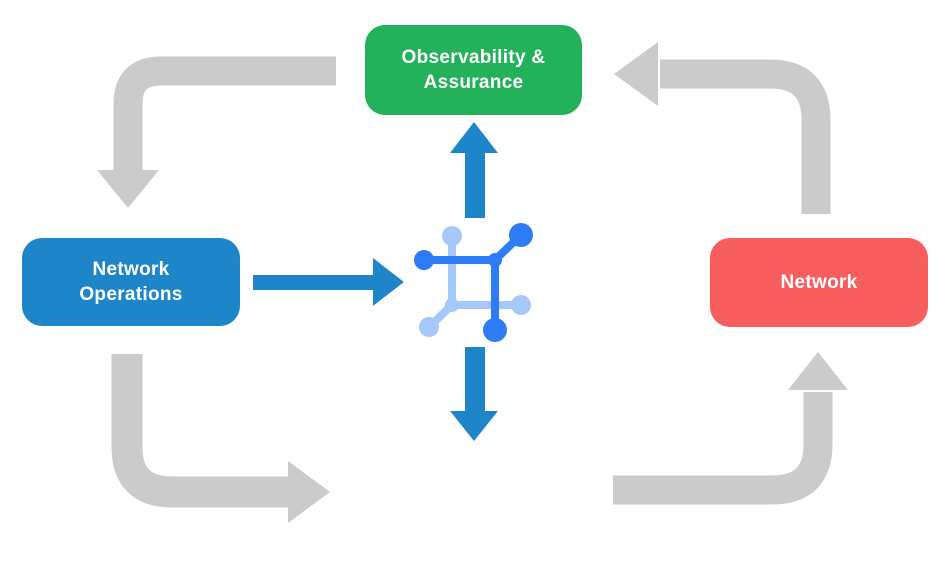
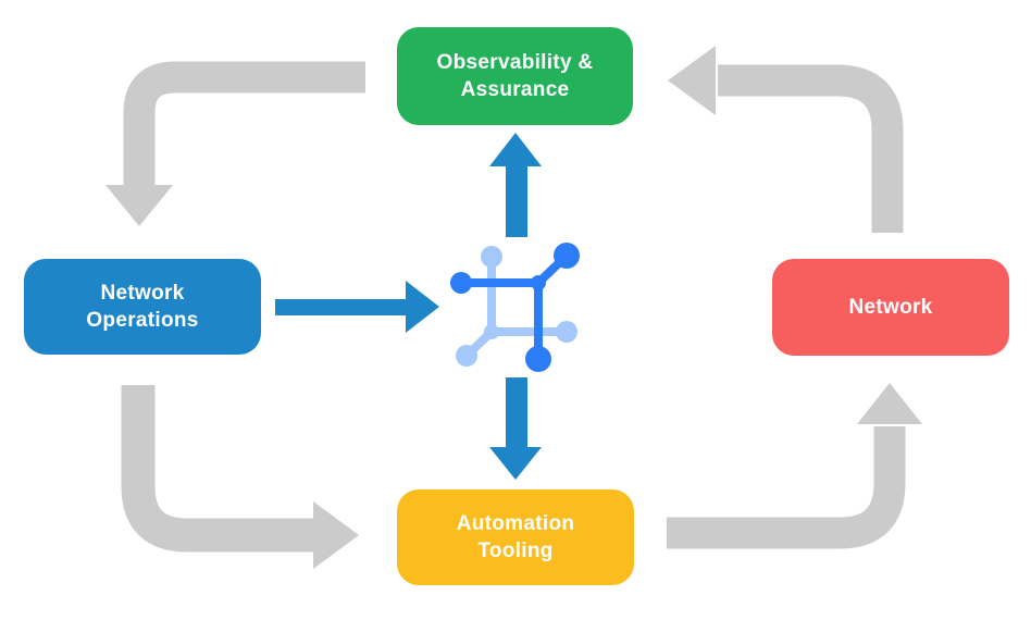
  Observability &
  Assurance
  Network
  Operations
  Network
+ Automation
+ Tooling
